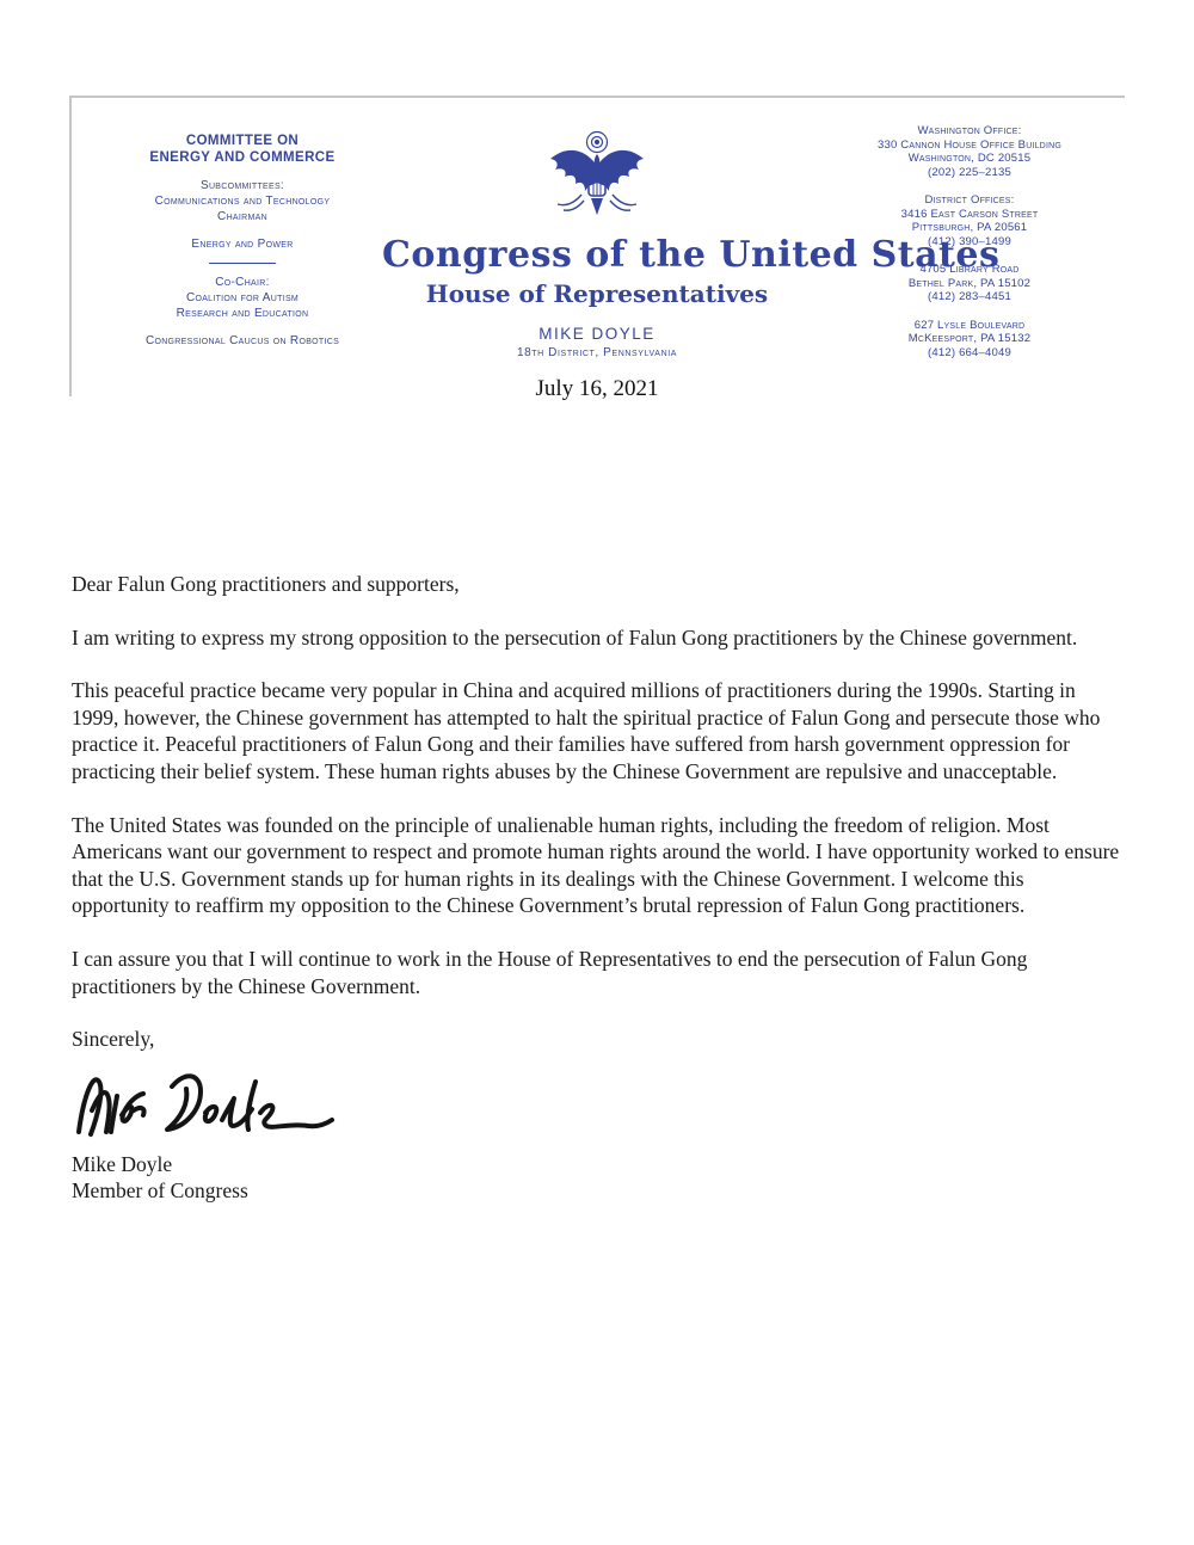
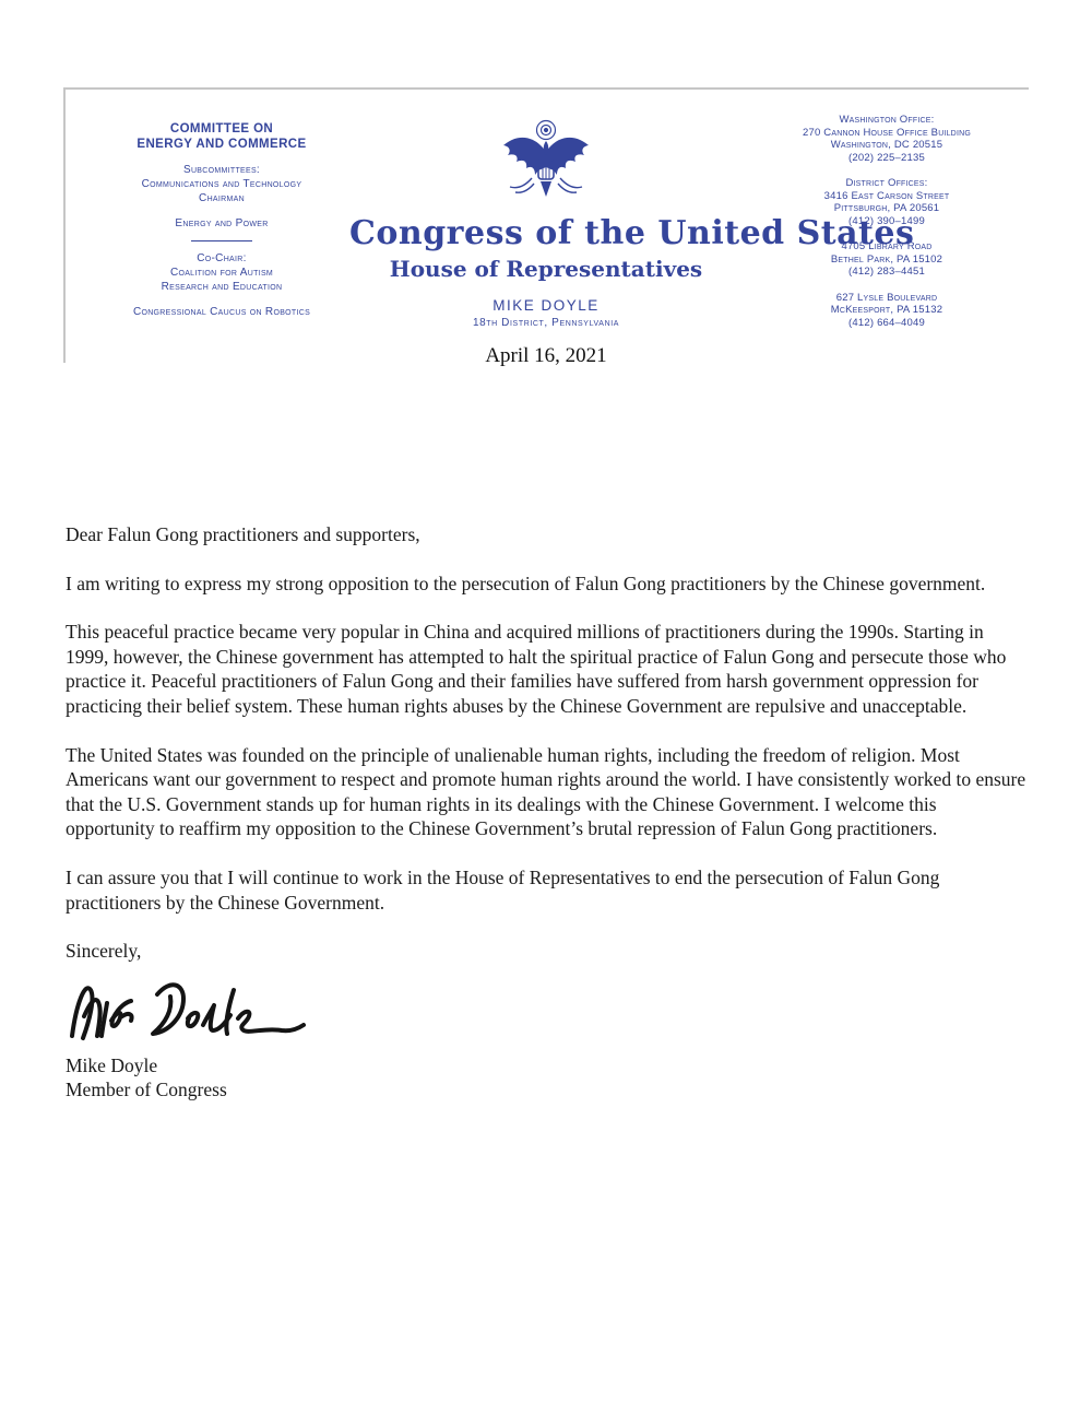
  COMMITTEE ON
  ENERGY AND COMMERCE
  Subcommittees:
  Communications and Technology
  Chairman
  Energy and Power
  Co-Chair:
  Coalition for Autism
  Research and Education
  Congressional Caucus on Robotics
  Congress of the Unite
  House of Representatives
  MIKE DOYLE
  18th District, Pennsylvania
- July 16, 2021
+ April 16, 2021
  Washington Office:
- 330 Cannon House Office Building
+ 270 Cannon House Office Building
  Washington, DC 20515
  (202) 225–2135
  District Offices:
  3416 East Carson Street
  Pittsburgh, PA 20561
  (412) 390–1499
  4705 Library Road
  Bethel Park, PA 15102
  (412) 283–4451
  627 Lysle Boulevard
  McKeesport, PA 15132
  (412) 664–4049
  Dear Falun Gong practitioners and supporters,
  I am writing to express my strong opposition to the persecution of Falun Gong practitioners by the Chinese government.
  This peaceful practice became very popular in China and acquired millions of practitioners during the 1990s. Starting in 1999, however, the Chinese government has attempted to halt the spiritual practice of Falun Gong and persecute those who practice it. Peaceful practitioners of Falun Gong and their families have suffered from harsh government oppression for practicing their belief system. These human rights abuses by the Chinese Government are repulsive and unacceptable.
- The United States was founded on the principle of unalienable human rights, including the freedom of religion. Most Americans want our government to respect and promote human rights around the world. I have opportunity worked to ensure that the U.S. Government stands up for human rights in its dealings with the Chinese Government. I welcome this opportunity to reaffirm my opposition to the Chinese Government’s brutal repression of Falun Gong practitioners.
+ The United States was founded on the principle of unalienable human rights, including the freedom of religion. Most Americans want our government to respect and promote human rights around the world. I have consistently worked to ensure that the U.S. Government stands up for human rights in its dealings with the Chinese Government. I welcome this opportunity to reaffirm my opposition to the Chinese Government’s brutal repression of Falun Gong practitioners.
  I can assure you that I will continue to work in the House of Representatives to end the persecution of Falun Gong practitioners by the Chinese Government.
  Sincerely,
  Mike Doyle
  Member of Congress
